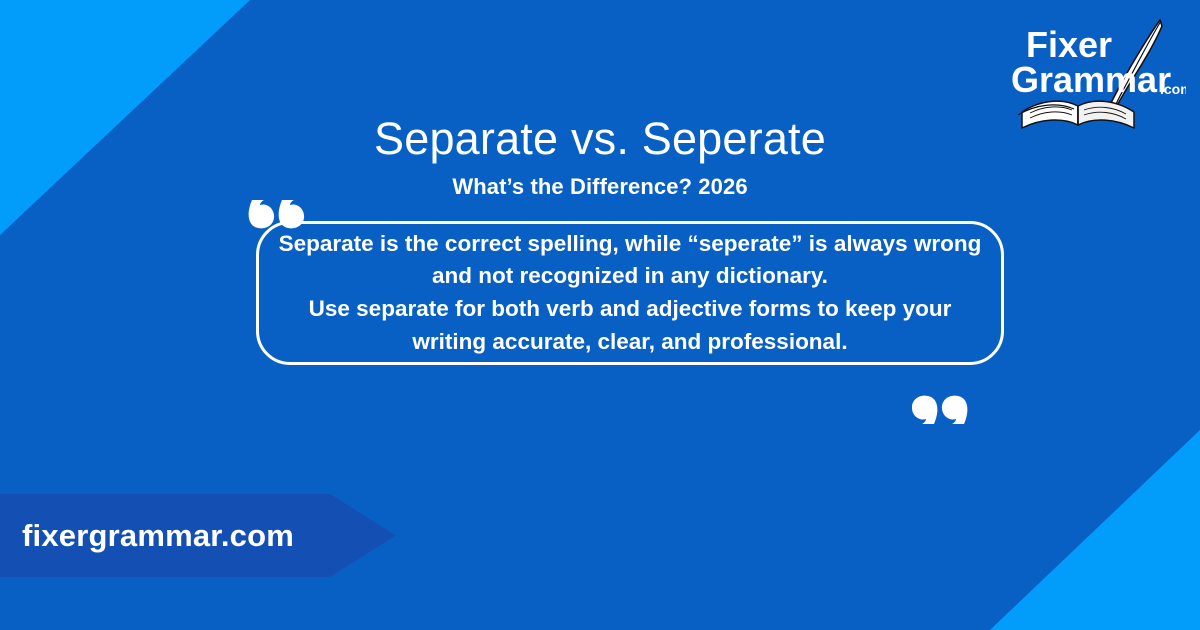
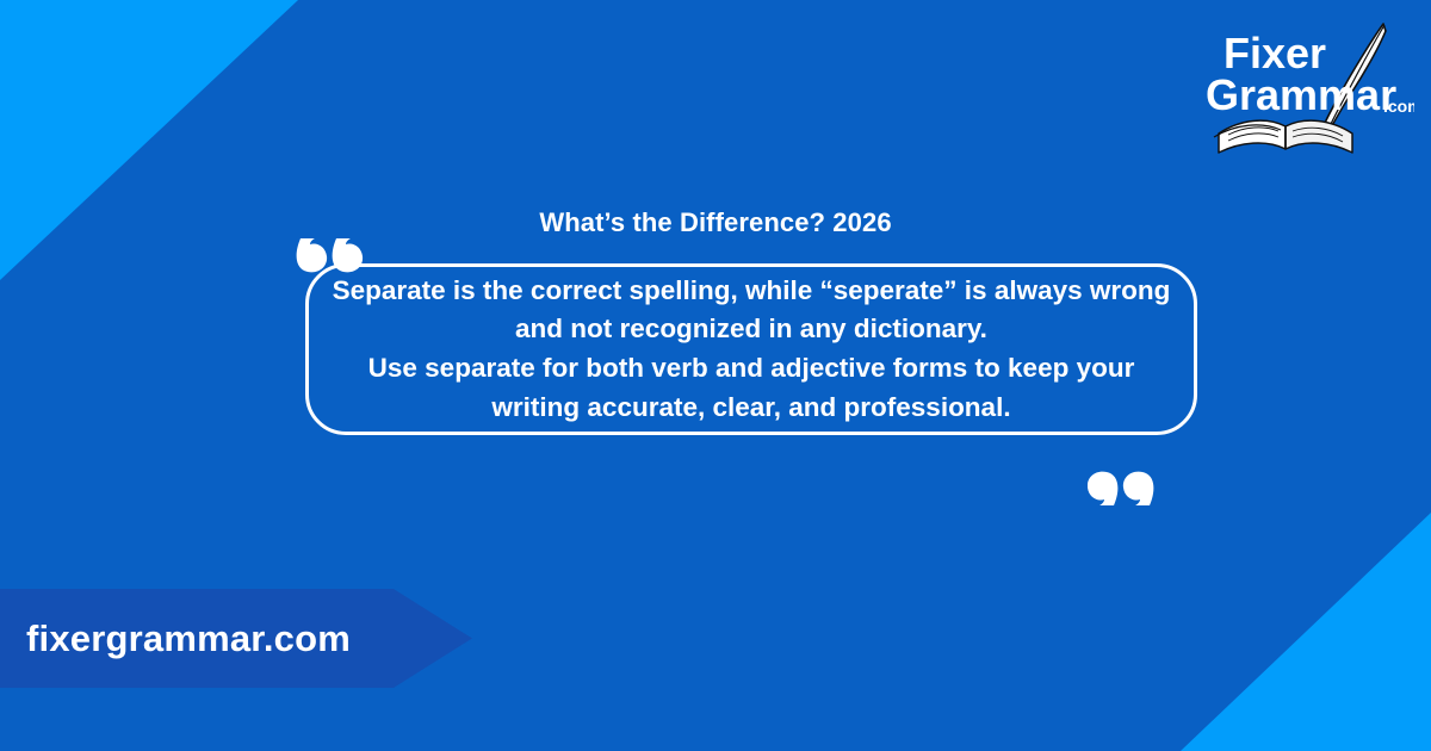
  Fixer
  Grammar
  .co
- Separate vs. Seperate
  What’s the Difference? 2026
  Separate is the correct spelling, while “seperate” is always wrong and not recognized in any dictionary.
  Use separate for both verb and adjective forms to keep your writing accurate, clear, and professional.
  fixergrammar.com
